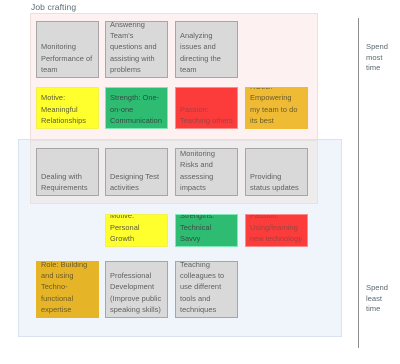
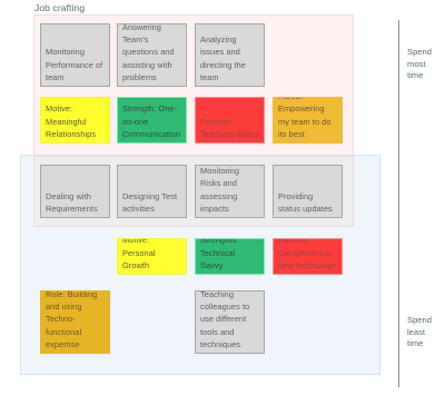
  Job crafting
  Monitoring Performance of team
  Answering Team's questions and assisting with problems
  Analyzing issues and directing the team
  Motive: Meaningful Relationships
  Strength: One-on-one Communication
  Passion: Teaching others
  Empowering my team to do its best
  Dealing with Requirements
  Designing Test activities
  Monitoring Risks and assessing impacts
  Providing status updates
  Motive: Personal Growth
  Strengths: Technical Savvy
  Passion: Using/learning new technology
  Role: Building and using Techno-functional expertise
- Professional Development (Improve public speaking skills)
  Teaching colleagues to use different tools and techniques
  Spend
  most
  time
  Spend
  least
  time
